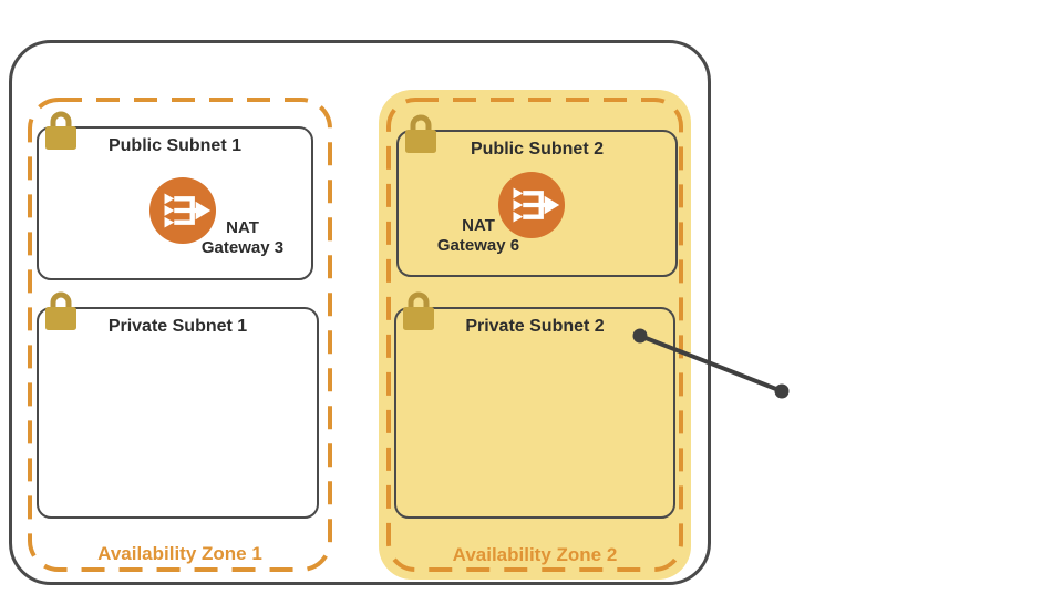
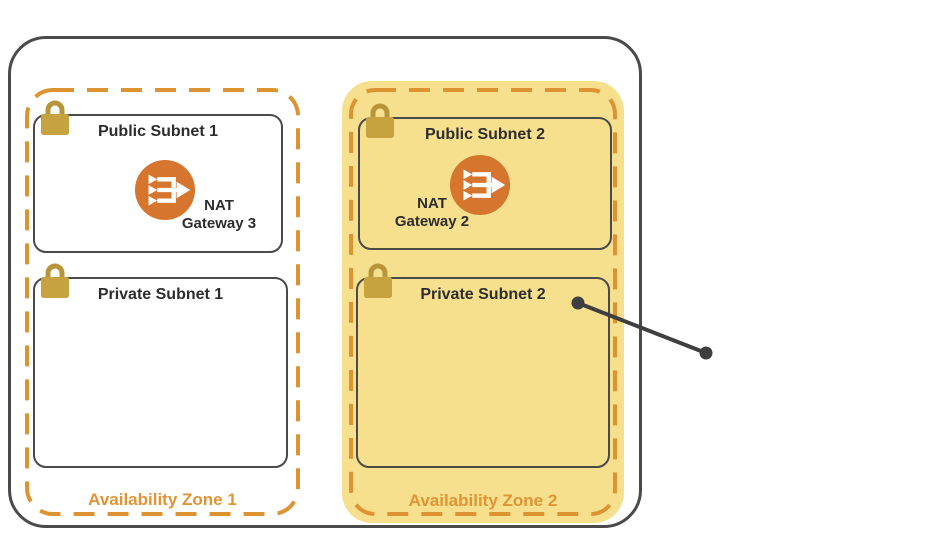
  Availability Zone 1
  Availability Zone 2
  Public Subnet 1
  Private Subnet 1
  Public Subnet 2
  Private Subnet 2
  NAT
  Gateway 3
  NAT
- Gateway 6
+ Gateway 2
